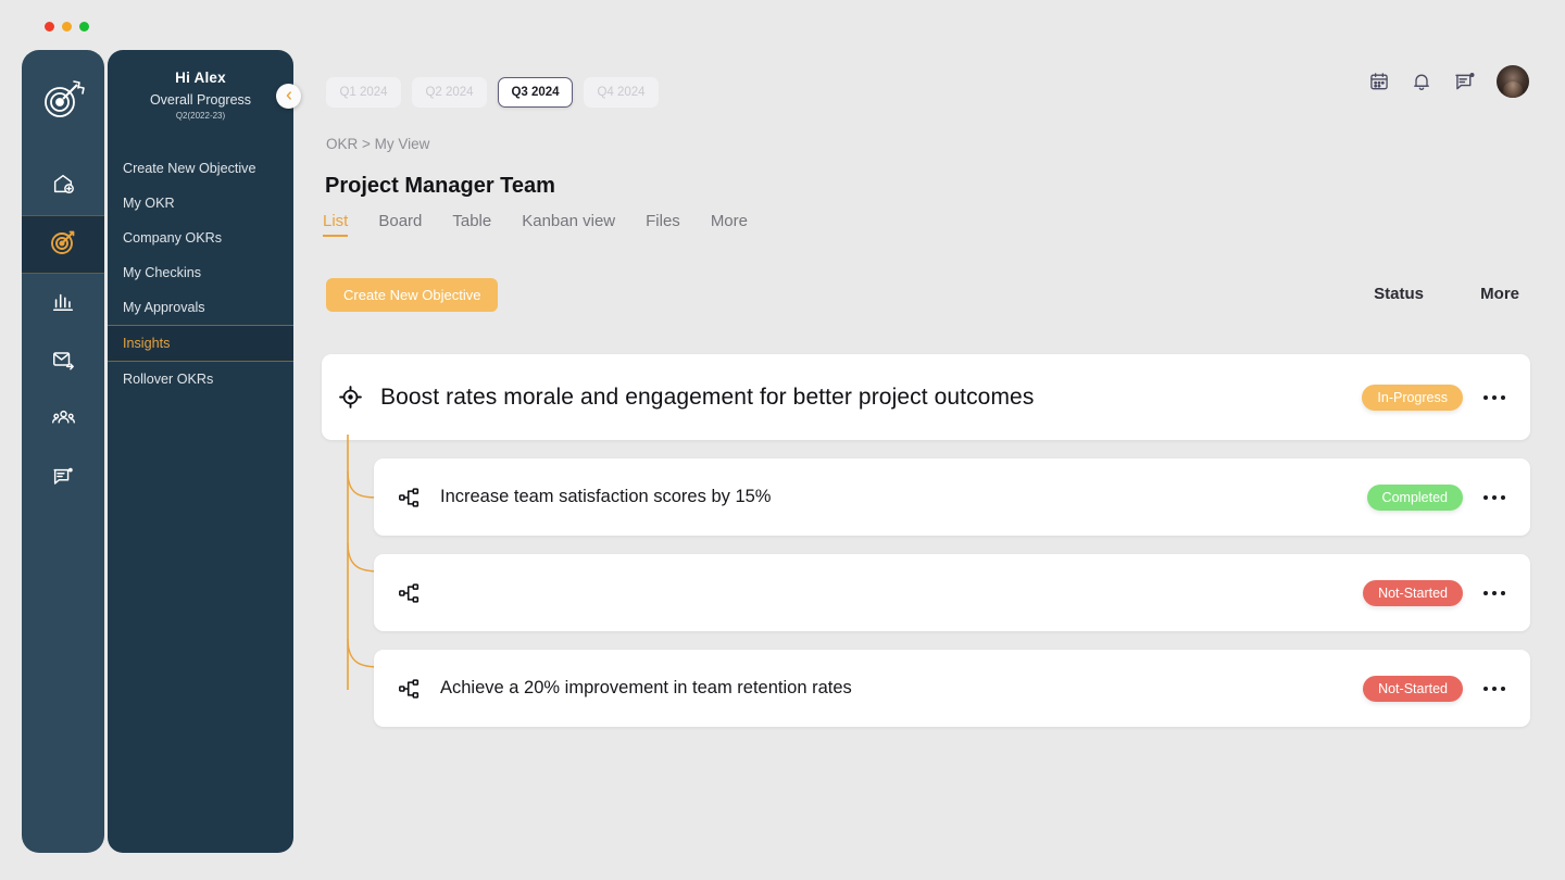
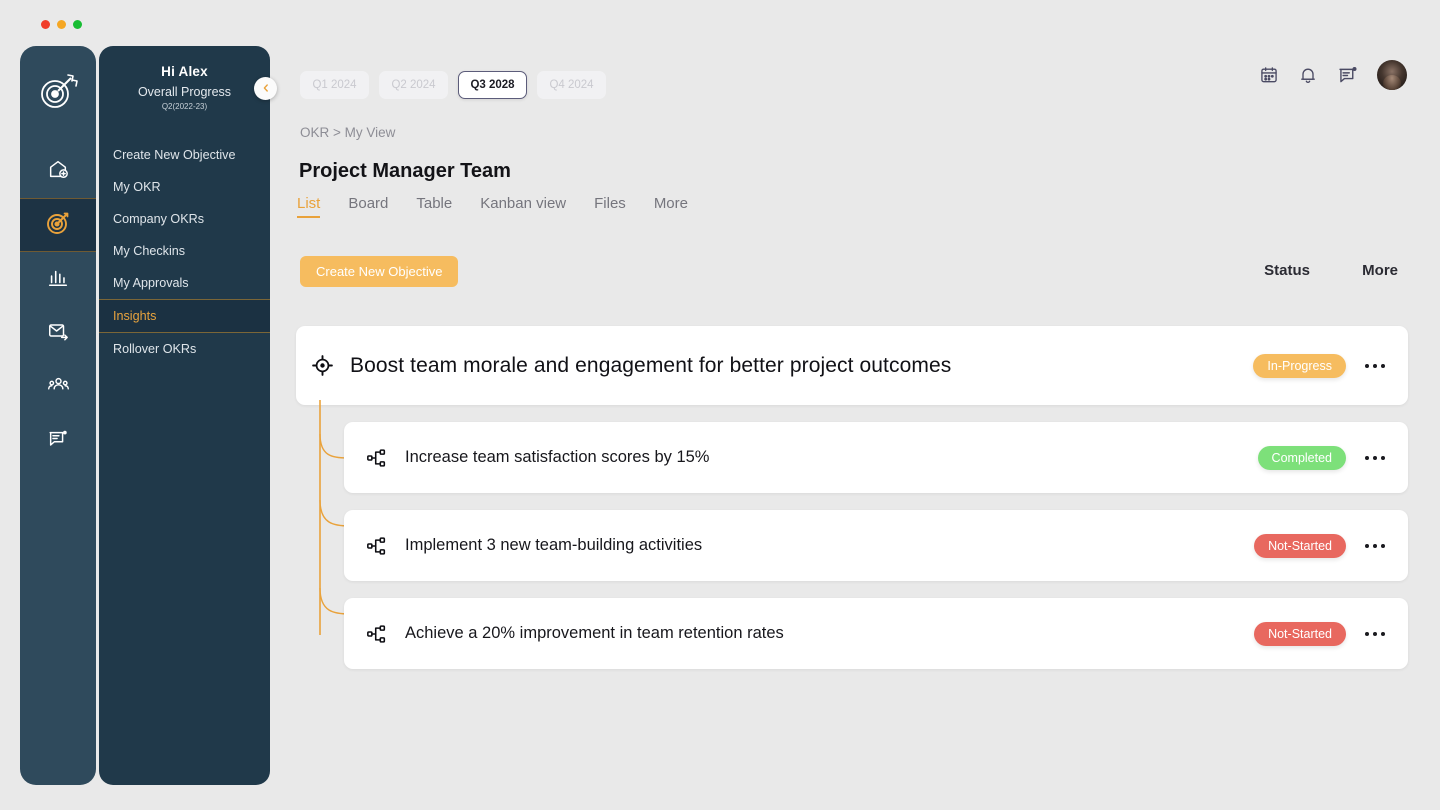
  Hi Alex
  Overall Progress
  Q2(2022-23)
  Create New Objective
  My OKR
  Company OKRs
  My Checkins
  My Approvals
  Insights
  Rollover OKRs
  Q1 2024
  Q2 2024
- Q3 2024
+ Q3 2028
  Q4 2024
  OKR > My View
  Project Manager Team
  List
  Board
  Table
  Kanban view
  Files
  More
  Create New Objective
  Status
  More
- Boost rates morale and engagement for better project outcomes
+ Boost team morale and engagement for better project outcomes
  In-Progress
  Increase team satisfaction scores by 15%
  Completed
+ Implement 3 new team-building activities
  Not-Started
  Achieve a 20% improvement in team retention rates
  Not-Started
